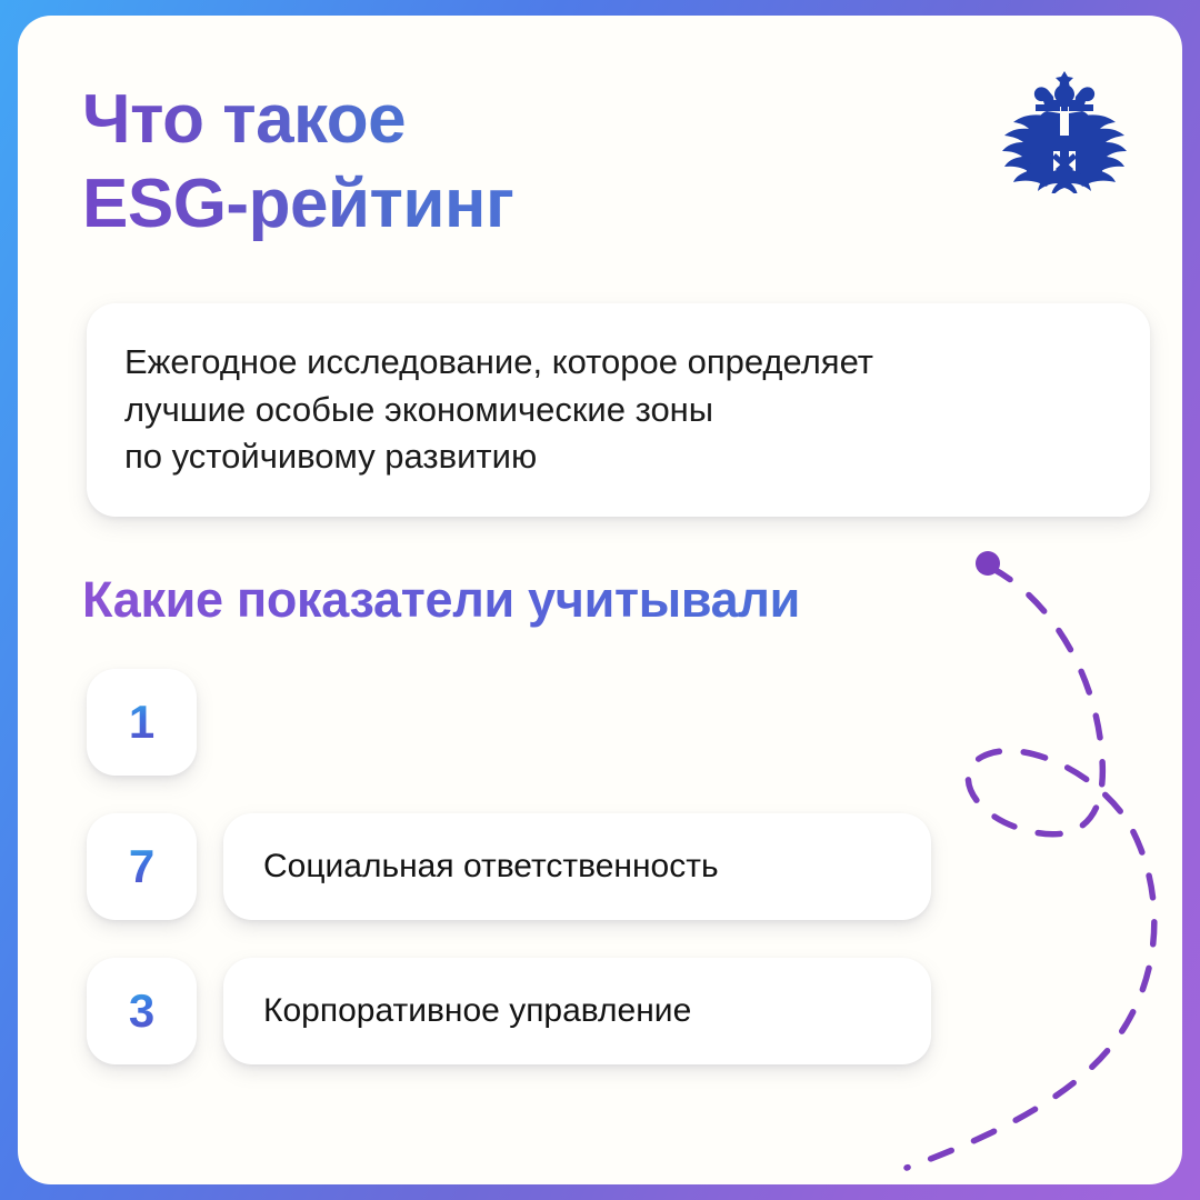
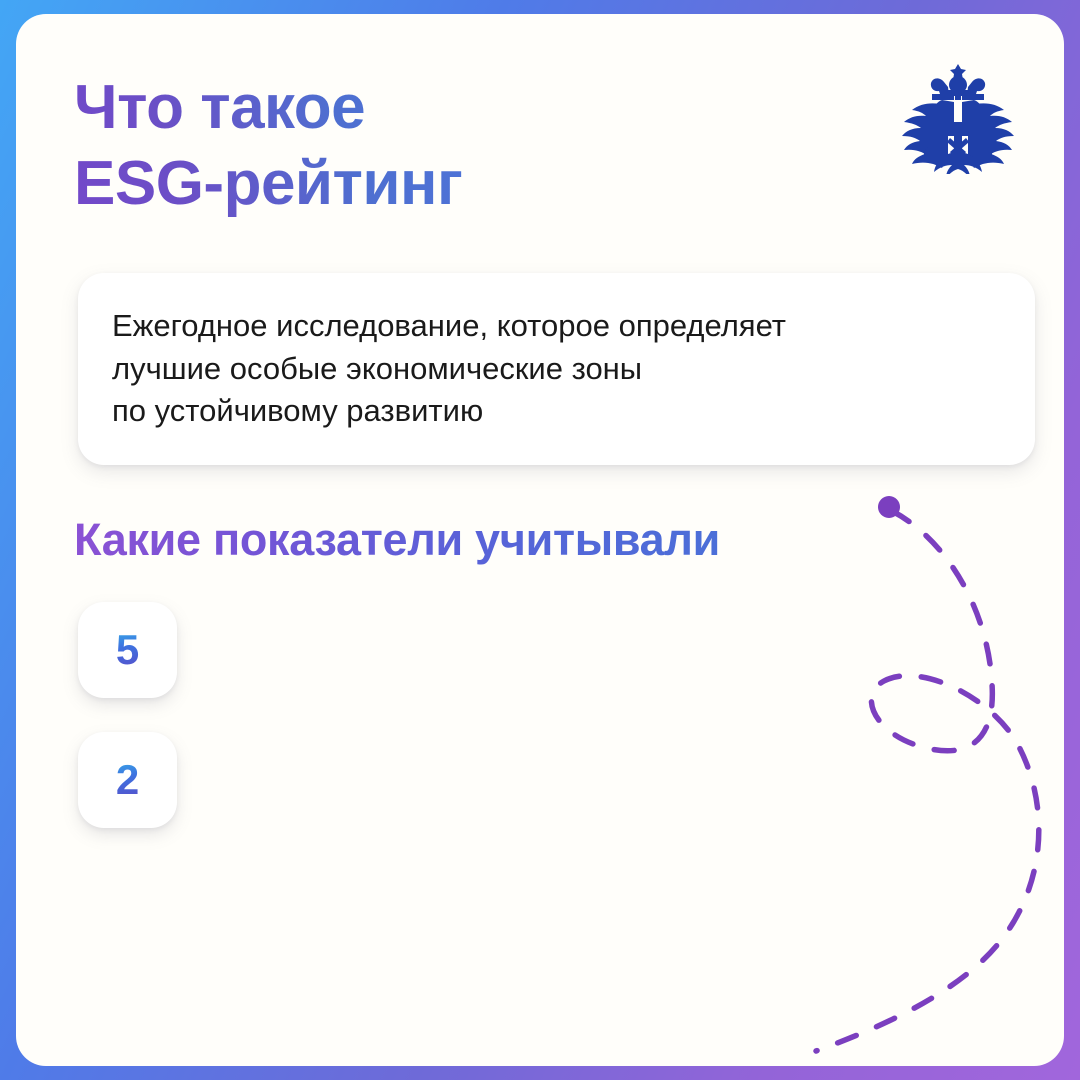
  Что такое
  ESG-рейтинг
  Ежегодное исследование, которое определяет
  лучшие особые экономические зоны
  по устойчивому развитию
  Какие показатели учитывали
- 1
+ 5
- 7
+ 2
- Социальная ответственность
- 3
- Корпоративное управление
